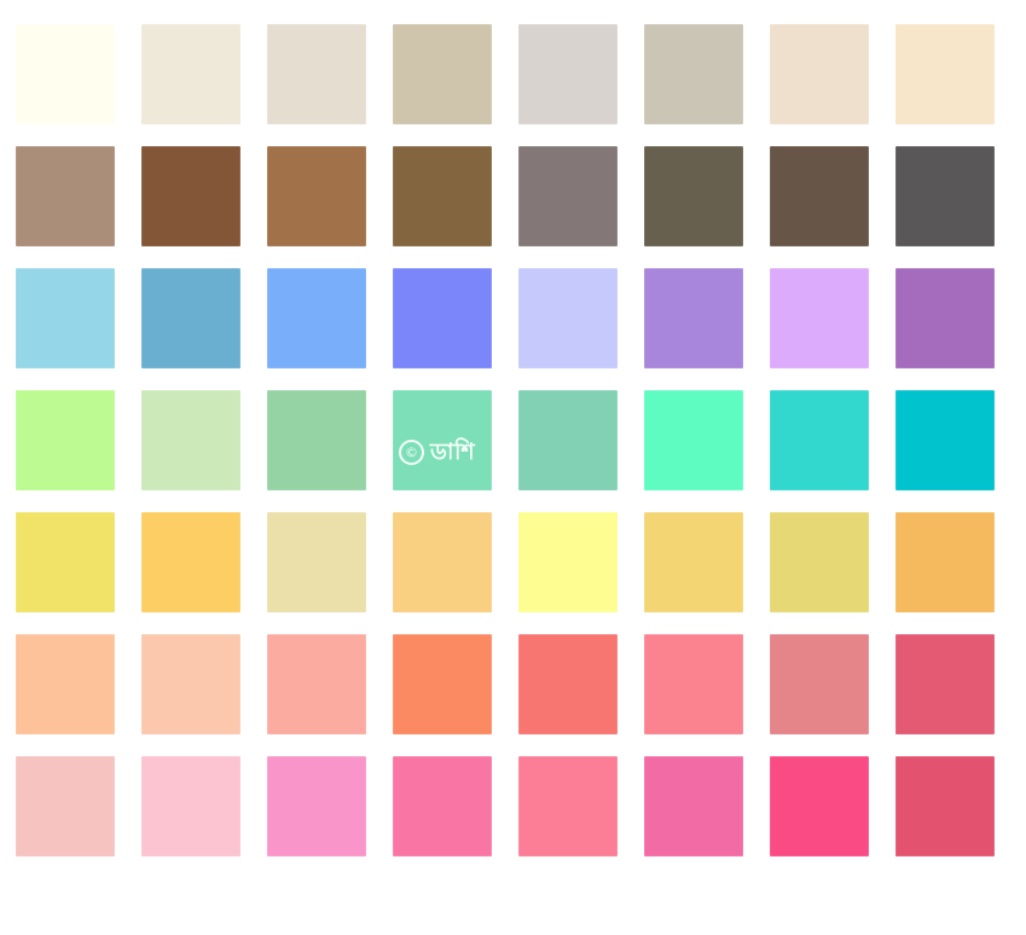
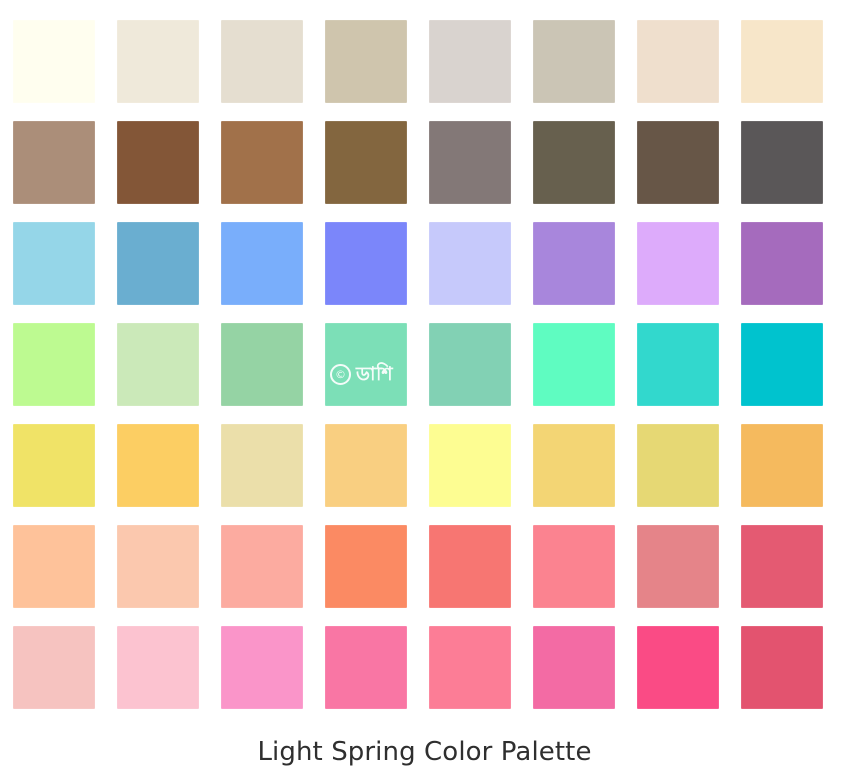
  ©
  ডাশি
+ Light Spring Color Palette
